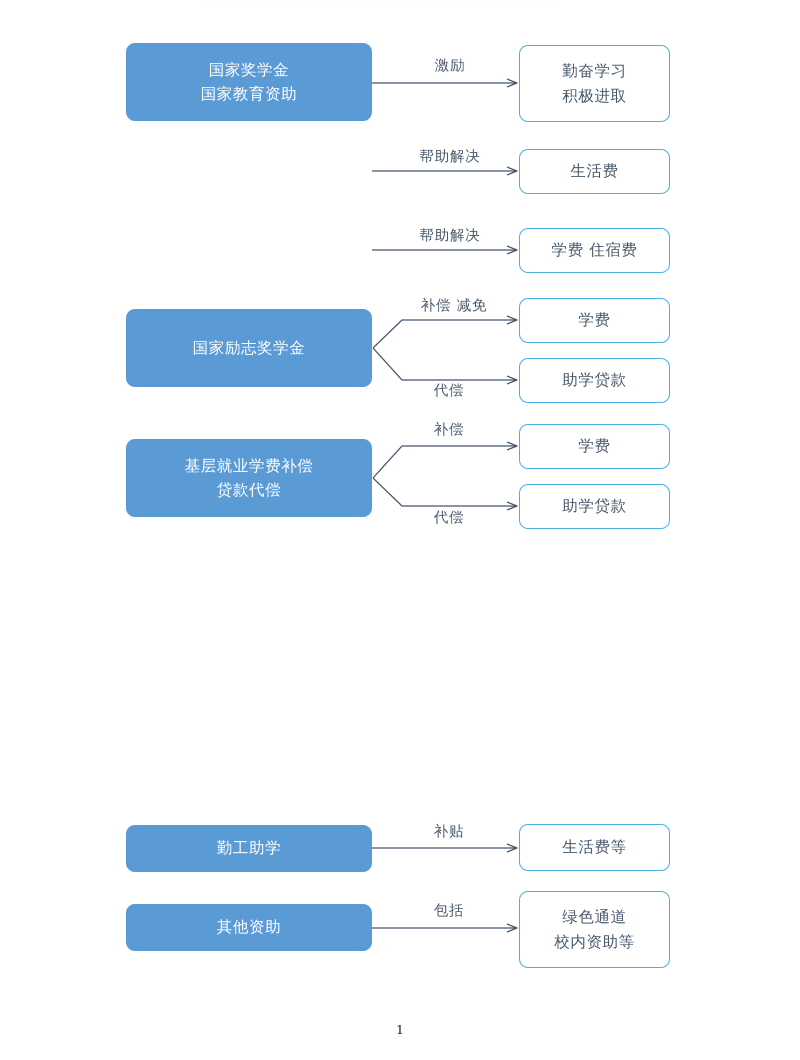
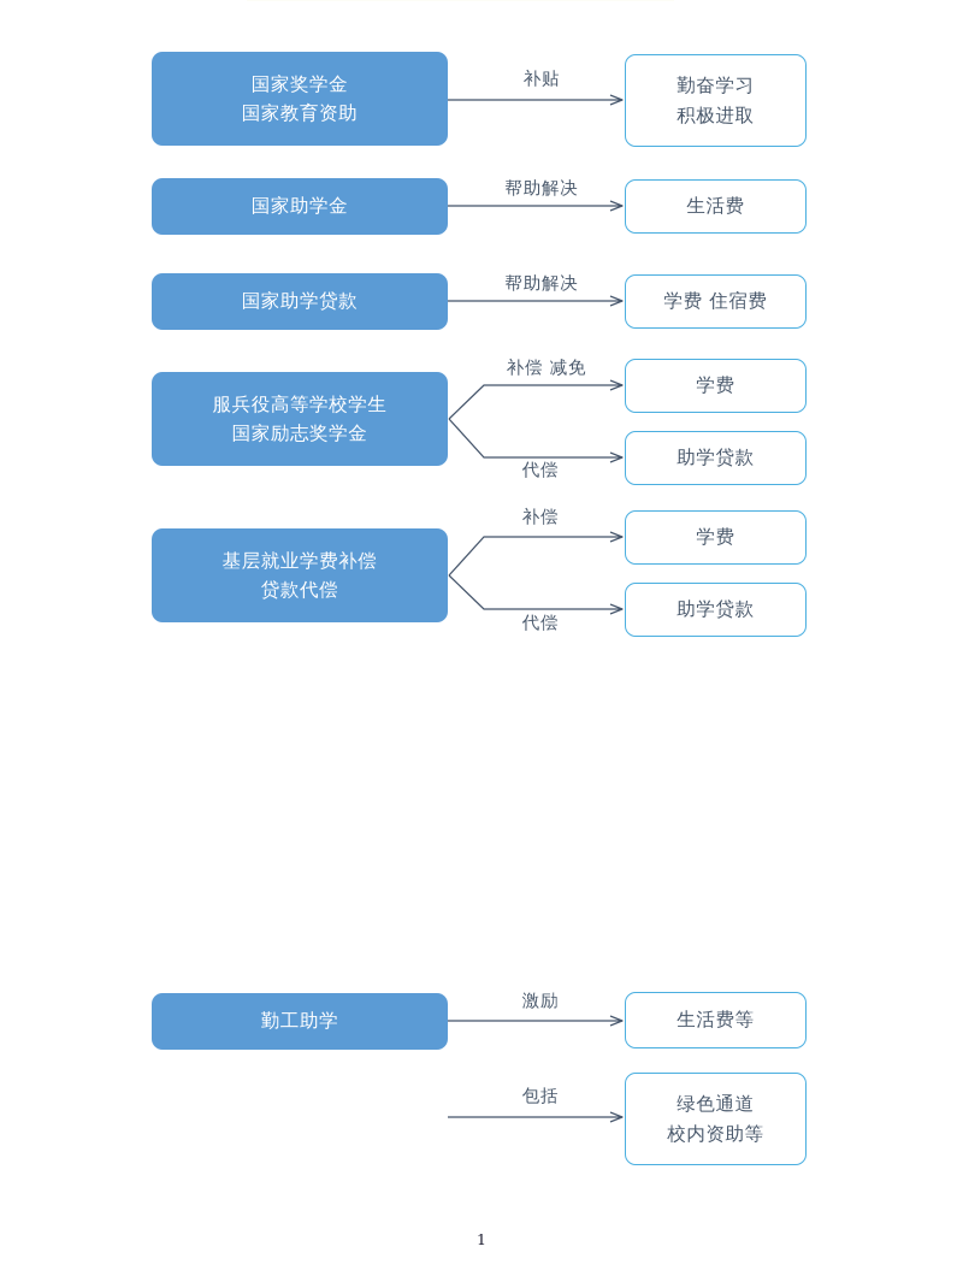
  国家奖学金
  国家教育资助
- 激励
+ 补贴
  勤奋学习
  积极进取
+ 国家助学金
  帮助解决
  生活费
+ 国家助学贷款
  帮助解决
  学费 住宿费
+ 服兵役高等学校学生
  国家励志奖学金
  补偿 减免
  学费
  代偿
  助学贷款
  基层就业学费补偿
  贷款代偿
  补偿
  学费
  代偿
  助学贷款
  勤工助学
- 补贴
+ 激励
  生活费等
- 其他资助
  包括
  绿色通道
  校内资助等
  1
